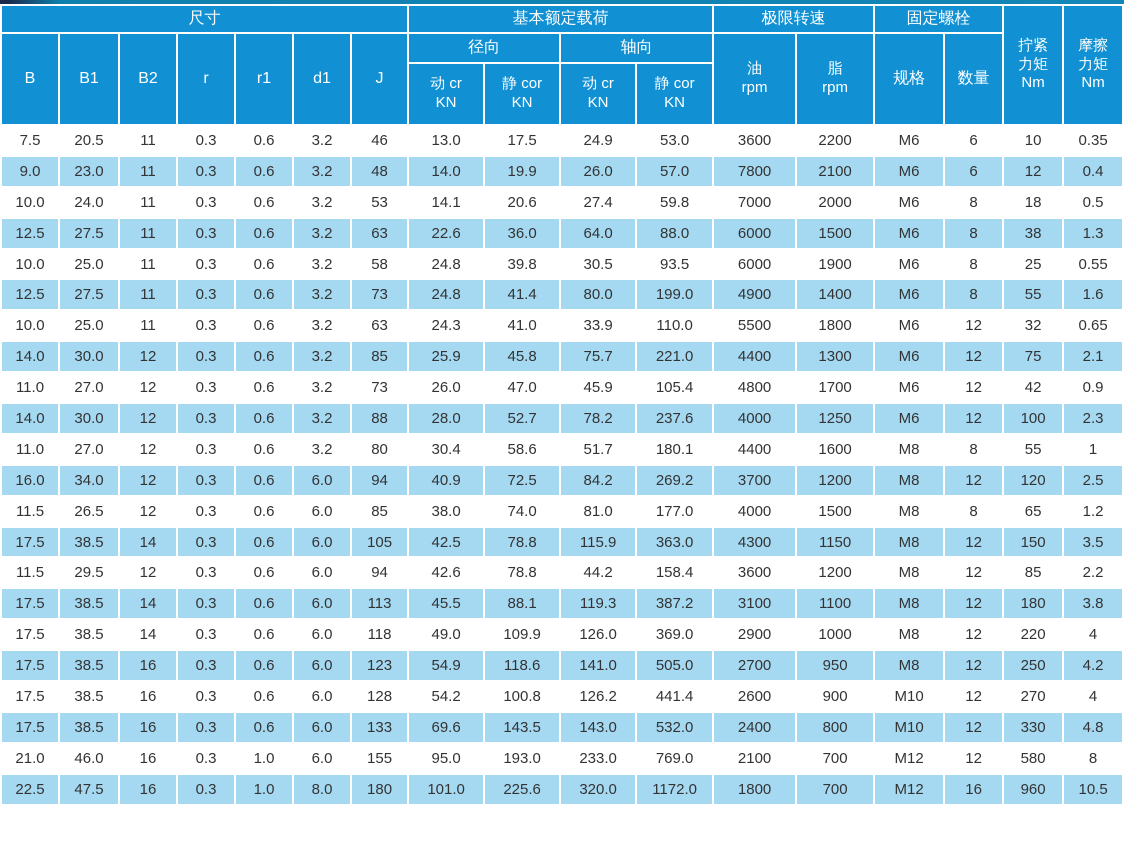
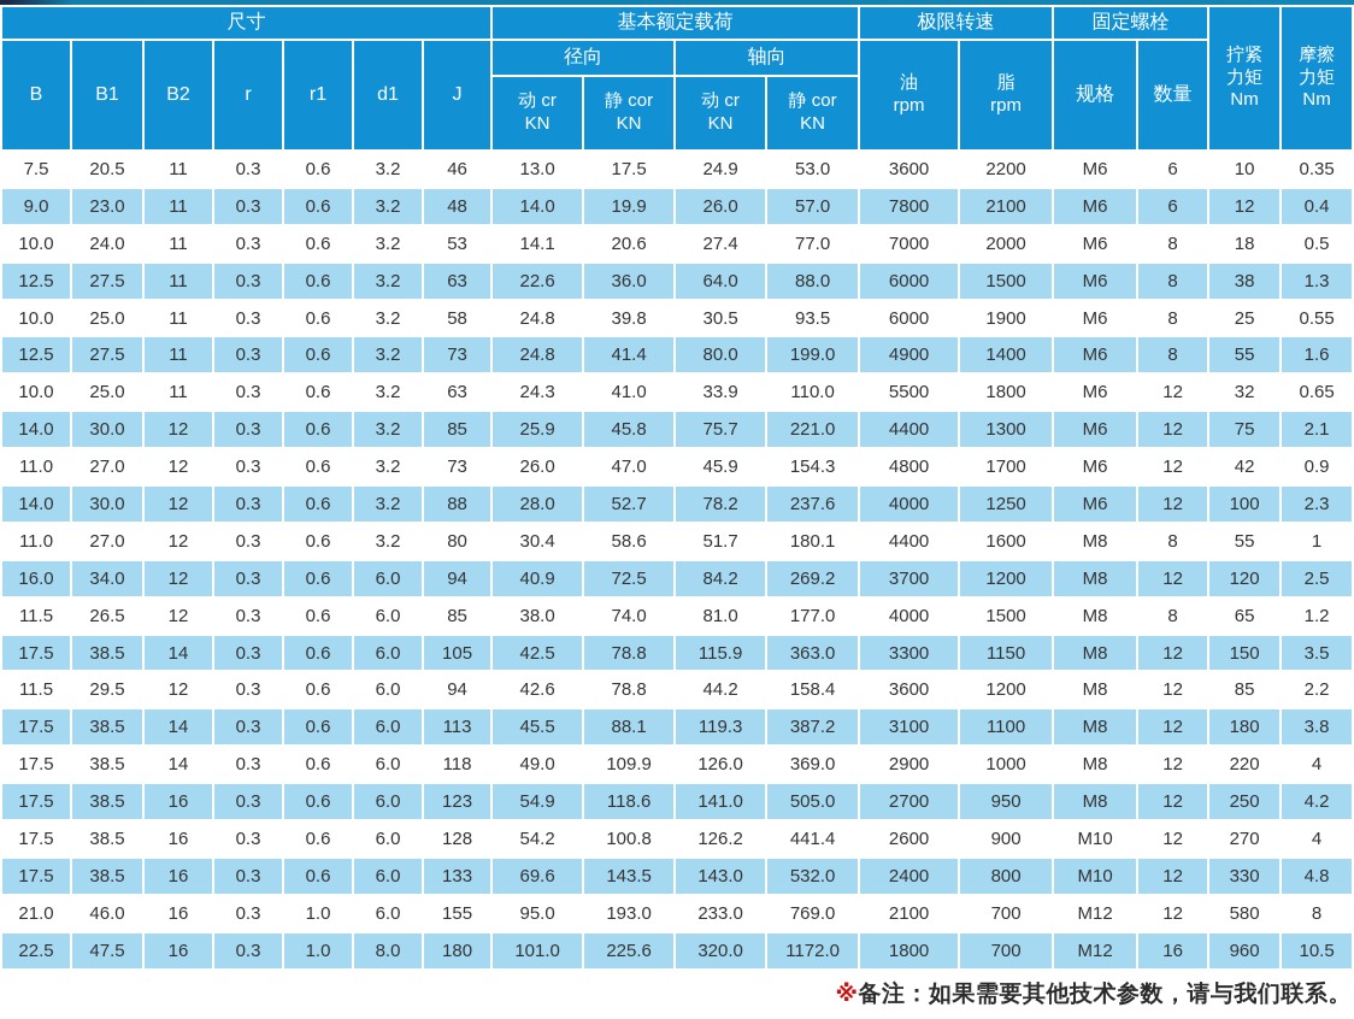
  尺寸	基本额定载荷	极限转速	固定螺栓	拧紧 力矩 Nm	摩擦 力矩 Nm
  B	B1	B2	r	r1	d1	J	径向	轴向	油 rpm	脂 rpm	规格	数量
  动 cr KN	静 cor KN	动 cr KN	静 cor KN
  7.5	20.5	11	0.3	0.6	3.2	46	13.0	17.5	24.9	53.0	3600	2200	M6	6	10	0.35
  9.0	23.0	11	0.3	0.6	3.2	48	14.0	19.9	26.0	57.0	7800	2100	M6	6	12	0.4
- 10.0	24.0	11	0.3	0.6	3.2	53	14.1	20.6	27.4	59.8	7000	2000	M6	8	18	0.5
+ 10.0	24.0	11	0.3	0.6	3.2	53	14.1	20.6	27.4	77.0	7000	2000	M6	8	18	0.5
  12.5	27.5	11	0.3	0.6	3.2	63	22.6	36.0	64.0	88.0	6000	1500	M6	8	38	1.3
  10.0	25.0	11	0.3	0.6	3.2	58	24.8	39.8	30.5	93.5	6000	1900	M6	8	25	0.55
  12.5	27.5	11	0.3	0.6	3.2	73	24.8	41.4	80.0	199.0	4900	1400	M6	8	55	1.6
  10.0	25.0	11	0.3	0.6	3.2	63	24.3	41.0	33.9	110.0	5500	1800	M6	12	32	0.65
  14.0	30.0	12	0.3	0.6	3.2	85	25.9	45.8	75.7	221.0	4400	1300	M6	12	75	2.1
- 11.0	27.0	12	0.3	0.6	3.2	73	26.0	47.0	45.9	105.4	4800	1700	M6	12	42	0.9
+ 11.0	27.0	12	0.3	0.6	3.2	73	26.0	47.0	45.9	154.3	4800	1700	M6	12	42	0.9
  14.0	30.0	12	0.3	0.6	3.2	88	28.0	52.7	78.2	237.6	4000	1250	M6	12	100	2.3
  11.0	27.0	12	0.3	0.6	3.2	80	30.4	58.6	51.7	180.1	4400	1600	M8	8	55	1
  16.0	34.0	12	0.3	0.6	6.0	94	40.9	72.5	84.2	269.2	3700	1200	M8	12	120	2.5
  11.5	26.5	12	0.3	0.6	6.0	85	38.0	74.0	81.0	177.0	4000	1500	M8	8	65	1.2
- 17.5	38.5	14	0.3	0.6	6.0	105	42.5	78.8	115.9	363.0	4300	1150	M8	12	150	3.5
+ 17.5	38.5	14	0.3	0.6	6.0	105	42.5	78.8	115.9	363.0	3300	1150	M8	12	150	3.5
  11.5	29.5	12	0.3	0.6	6.0	94	42.6	78.8	44.2	158.4	3600	1200	M8	12	85	2.2
  17.5	38.5	14	0.3	0.6	6.0	113	45.5	88.1	119.3	387.2	3100	1100	M8	12	180	3.8
  17.5	38.5	14	0.3	0.6	6.0	118	49.0	109.9	126.0	369.0	2900	1000	M8	12	220	4
  17.5	38.5	16	0.3	0.6	6.0	123	54.9	118.6	141.0	505.0	2700	950	M8	12	250	4.2
  17.5	38.5	16	0.3	0.6	6.0	128	54.2	100.8	126.2	441.4	2600	900	M10	12	270	4
  17.5	38.5	16	0.3	0.6	6.0	133	69.6	143.5	143.0	532.0	2400	800	M10	12	330	4.8
  21.0	46.0	16	0.3	1.0	6.0	155	95.0	193.0	233.0	769.0	2100	700	M12	12	580	8
  22.5	47.5	16	0.3	1.0	8.0	180	101.0	225.6	320.0	1172.0	1800	700	M12	16	960	10.5
+ ※备注：如果需要其他技术参数，请与我们联系。
